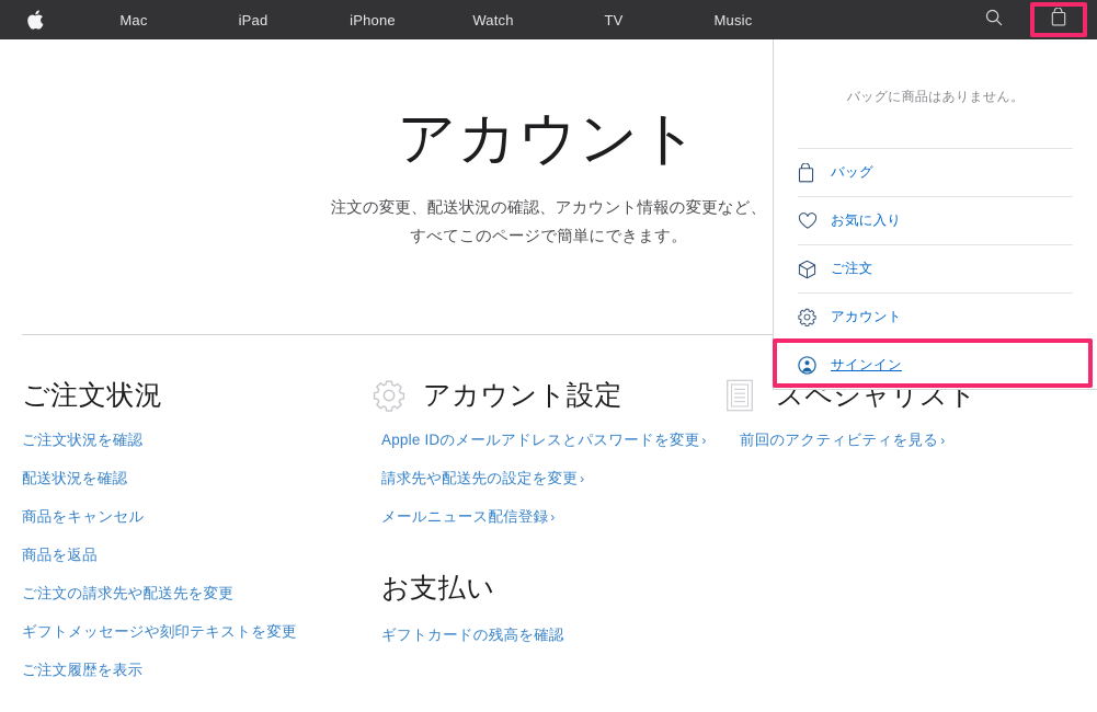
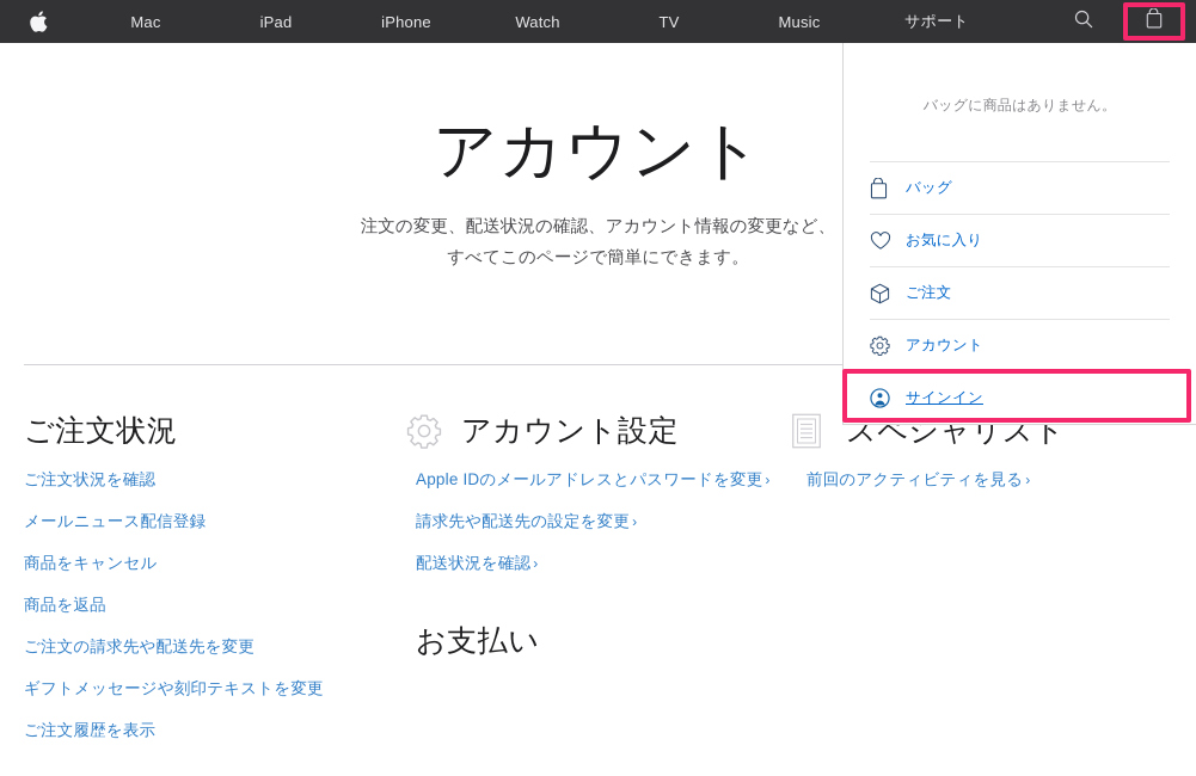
  Mac
  iPad
  iPhone
  Watch
  TV
  Music
+ サポート
  バッグに商品はありません。
  バッグ
  お気に入り
  ご注文
  アカウント
  サインイン
  アカウント
  注文の変更、配送状況の確認、アカウント情報の変更など、
  すべてこのページで簡単にできます。
  ご注文状況
  ご注文状況を確認
- 配送状況を確認
+ メールニュース配信登録
  商品をキャンセル
  商品を返品
  ご注文の請求先や配送先を変更
  ギフトメッセージや刻印テキストを変更
  ご注文履歴を表示
  アカウント設定
  Apple IDのメールアドレスとパスワードを変更 ›
  請求先や配送先の設定を変更 ›
- メールニュース配信登録 ›
+ 配送状況を確認 ›
  お支払い
- ギフトカードの残高を確認
  スペシャリスト
  前回のアクティビティを見る ›
